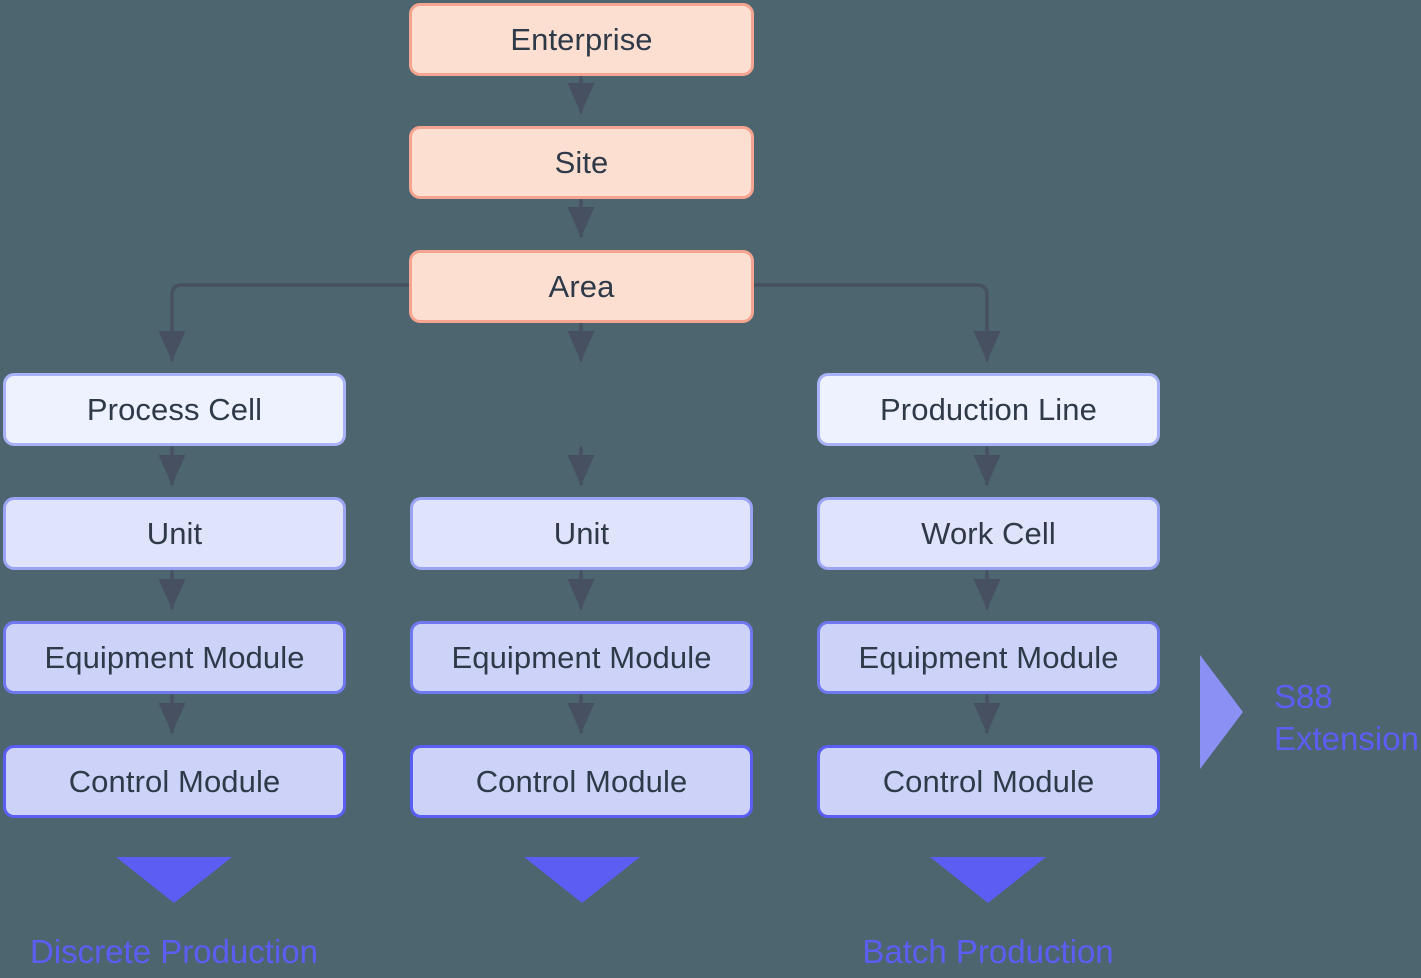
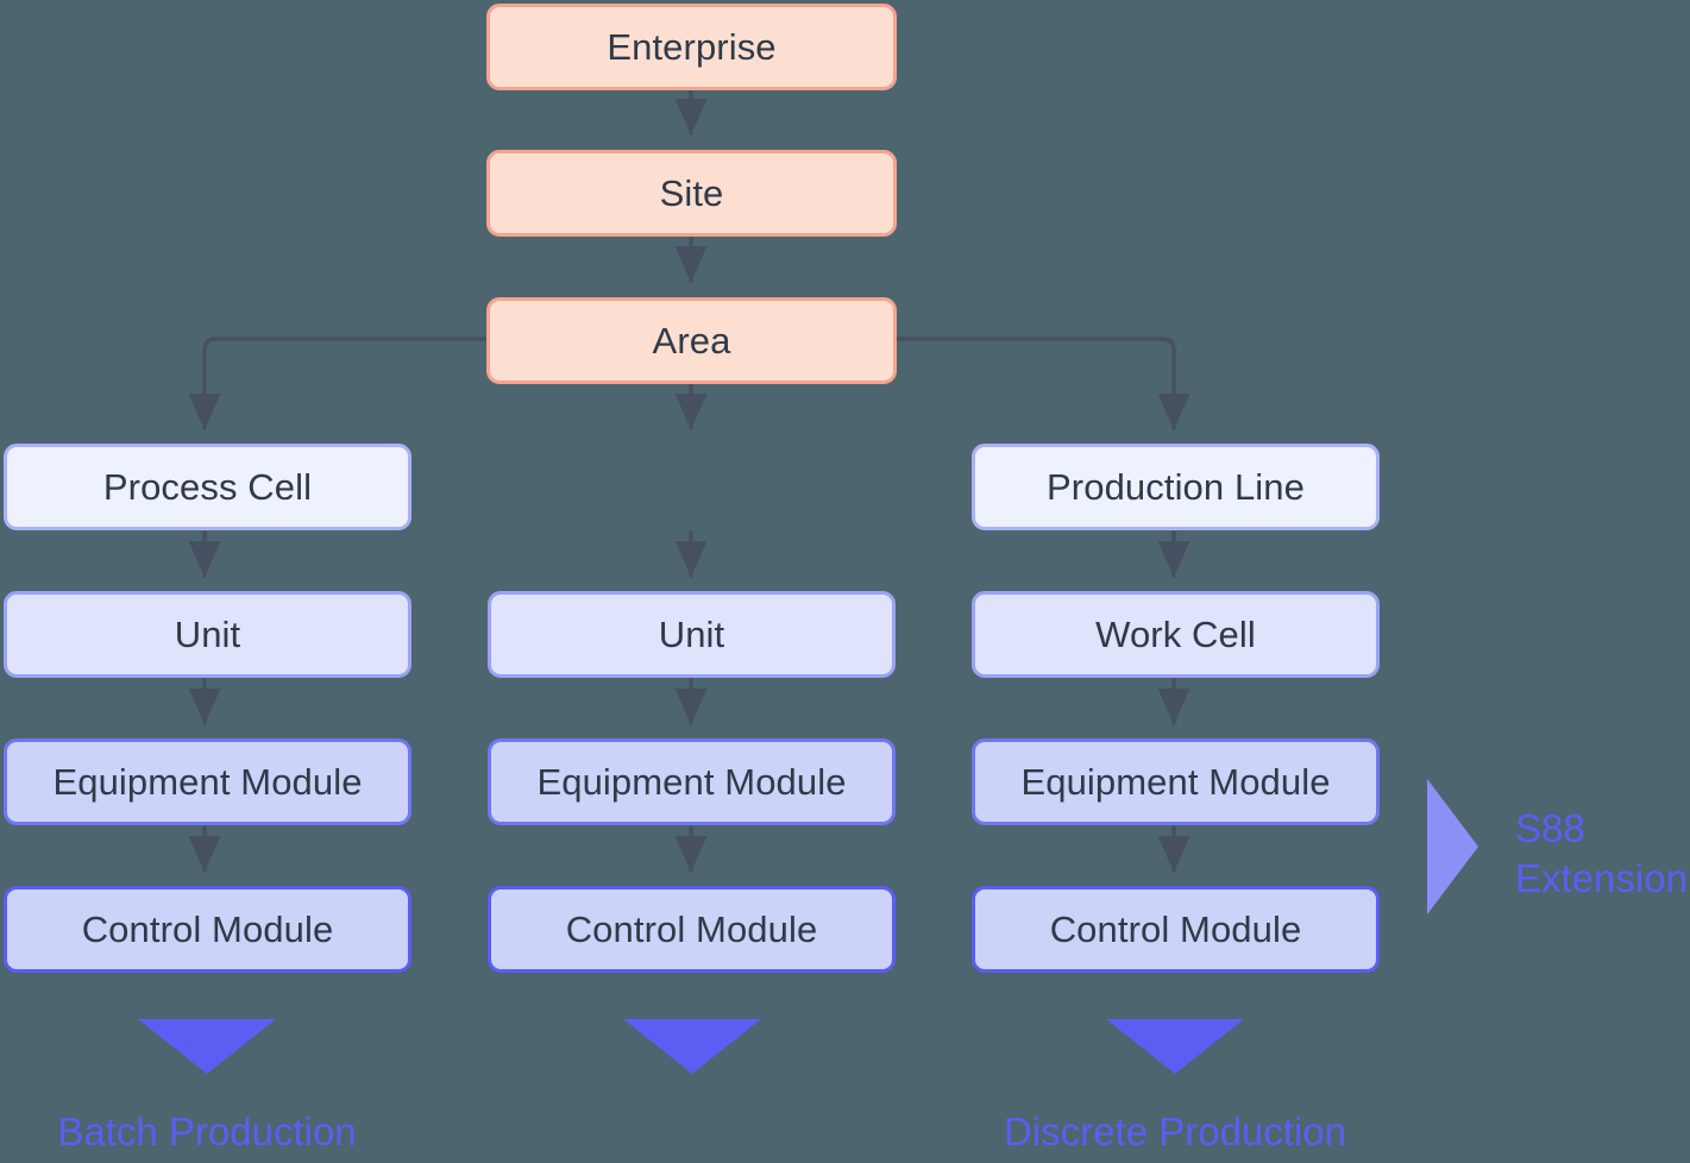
  Enterprise
  Site
  Area
  Process Cell
  Unit
  Equipment Module
  Control Module
- Discrete Production
+ Batch Production
  Unit
  Equipment Module
  Control Module
  Production Line
  Work Cell
  Equipment Module
  Control Module
- Batch Production
+ Discrete Production
  S88
  Extension
